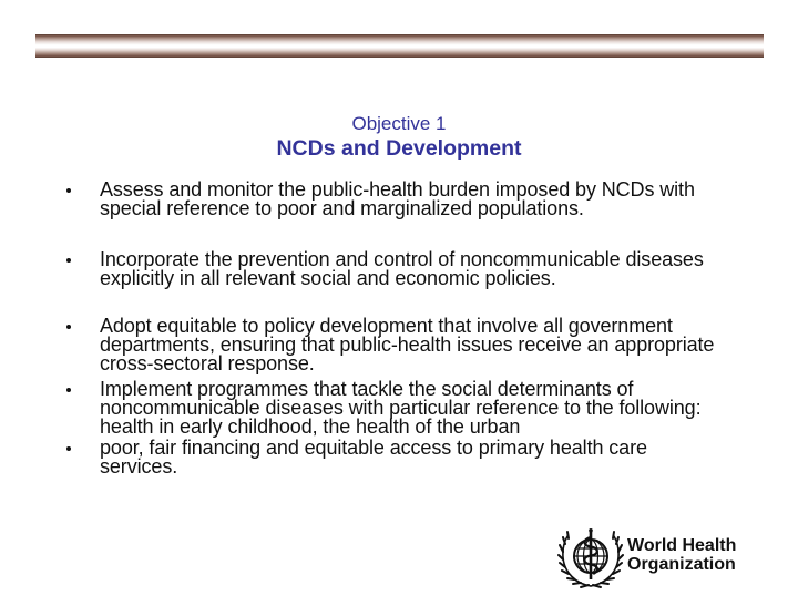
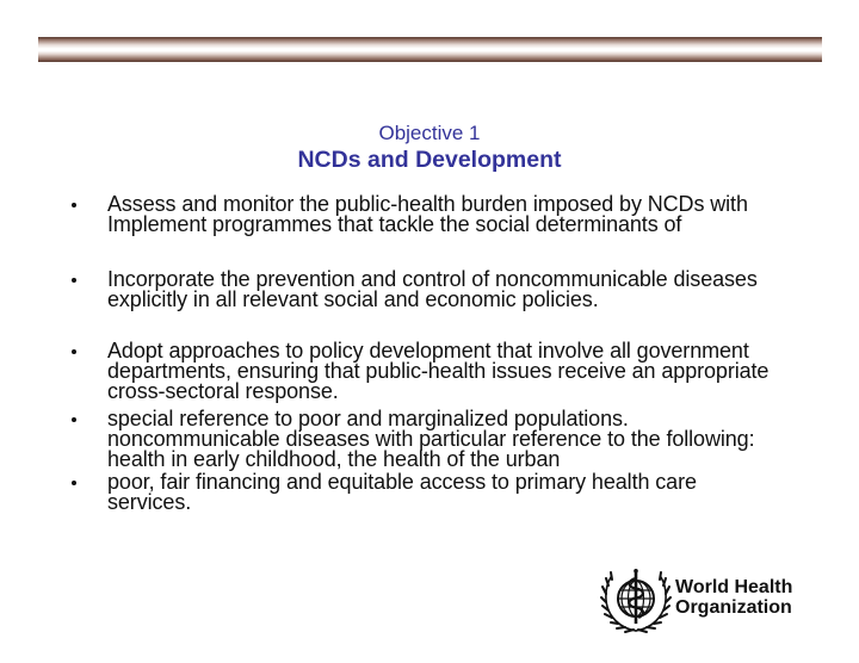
  Objective 1
  NCDs and Development
  Assess and monitor the public-health burden imposed by NCDs with
- special reference to poor and marginalized populations.
+ Implement programmes that tackle the social determinants of
  Incorporate the prevention and control of noncommunicable diseases
  explicitly in all relevant social and economic policies.
- Adopt equitable to policy development that involve all government
+ Adopt approaches to policy development that involve all government
  departments, ensuring that public-health issues receive an appropriate
  cross-sectoral response.
- Implement programmes that tackle the social determinants of
+ special reference to poor and marginalized populations.
  noncommunicable diseases with particular reference to the following:
  health in early childhood, the health of the urban
  poor, fair financing and equitable access to primary health care
  services.
  World Health
  Organization
